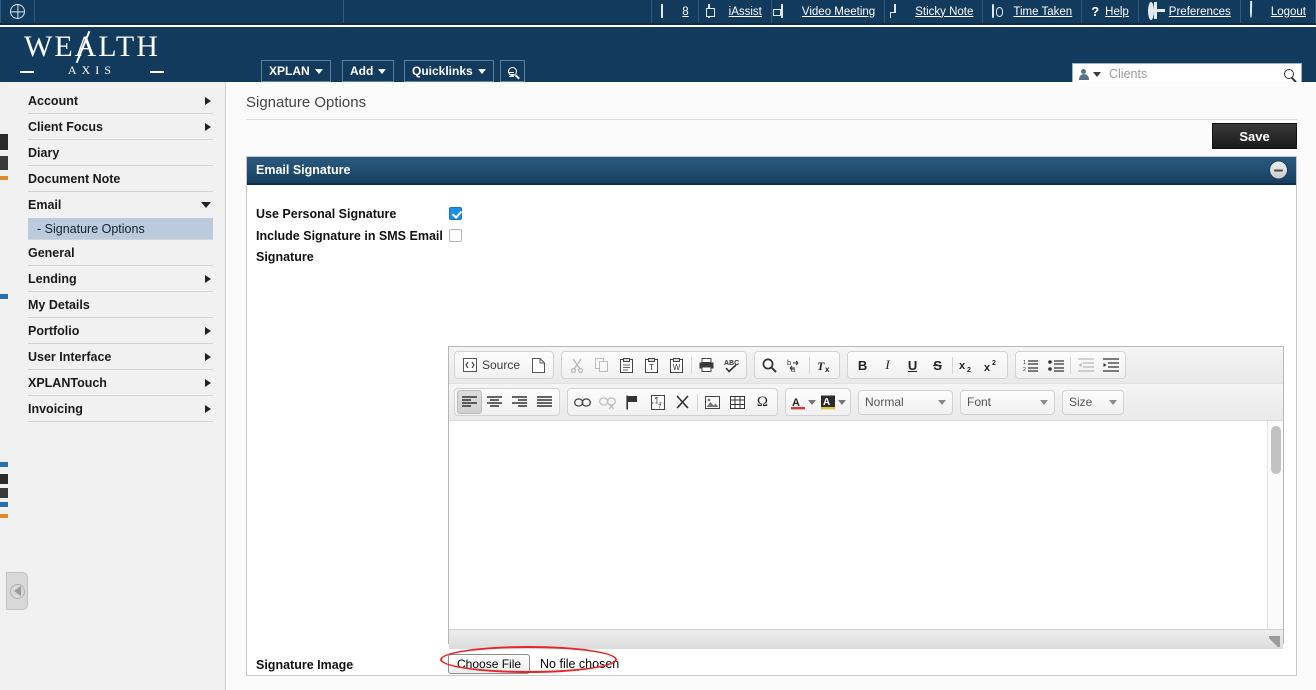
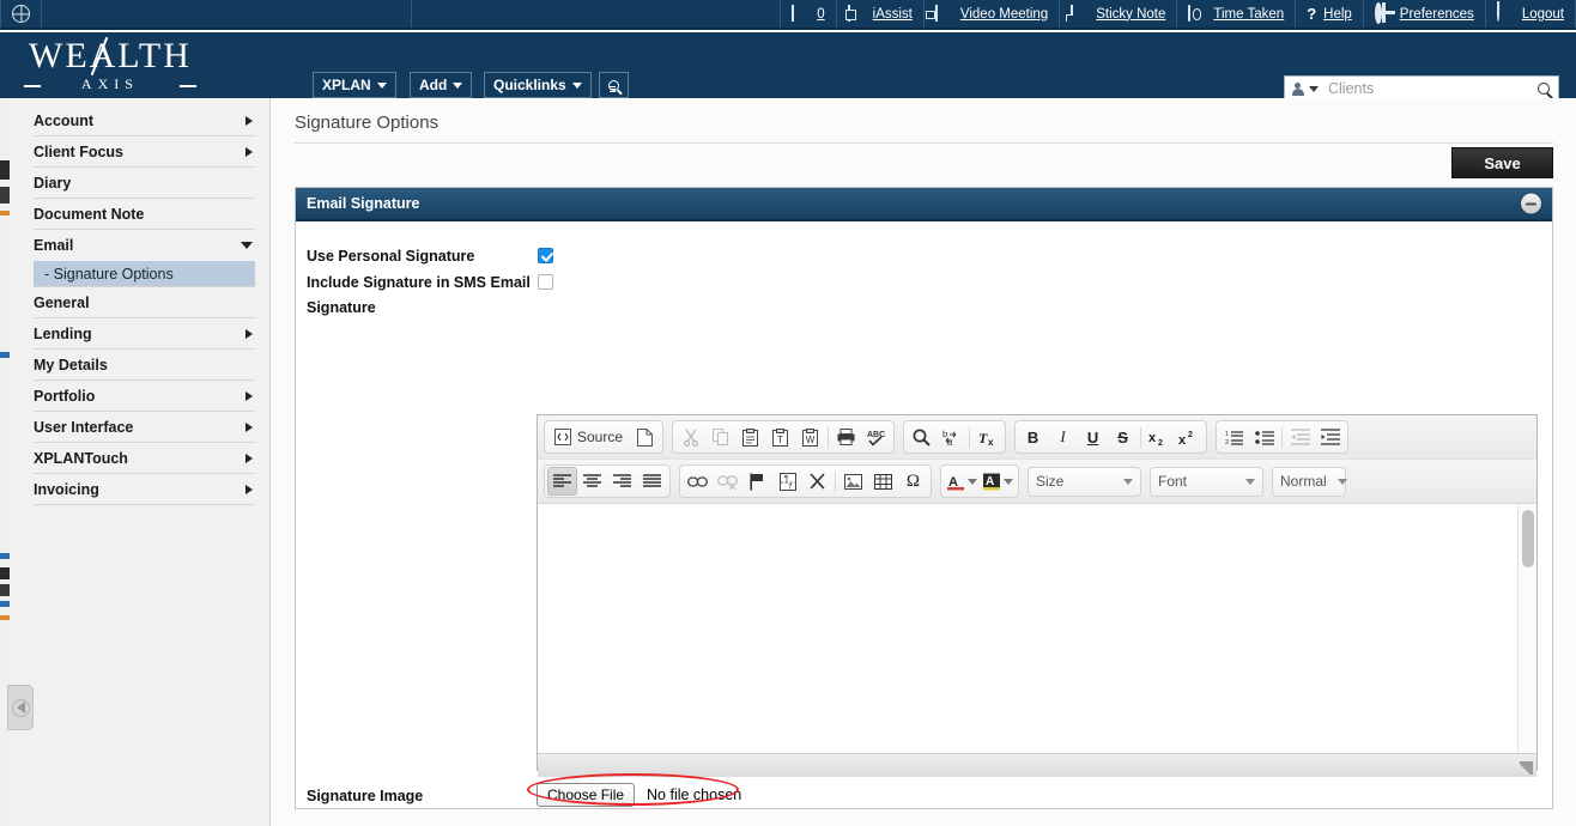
- 8
+ 0
  iAssist
  Video Meeting
  Sticky Note
  Time Taken
  ?
  Help
  Preferences
  Logout
  WEALTH
  AXIS
  XPLAN
  Add
  Quicklinks
  Clients
  Account
  Client Focus
  Diary
  Document Note
  Email
  - Signature Options
  General
  Lending
  My Details
  Portfolio
  User Interface
  XPLANTouch
  Invoicing
  Signature Options
  Save
  Email Signature
  Use Personal Signature
  Include Signature in SMS Email
  Signature
  Source
  T
  W
  b
  a
  T
  x
  B
  I
  U
  S
  x
  x
  Ω
  A
  A
- Normal
+ Size
  Font
- Size
+ Normal
  Signature Image
  Choose File
  No file chosen
